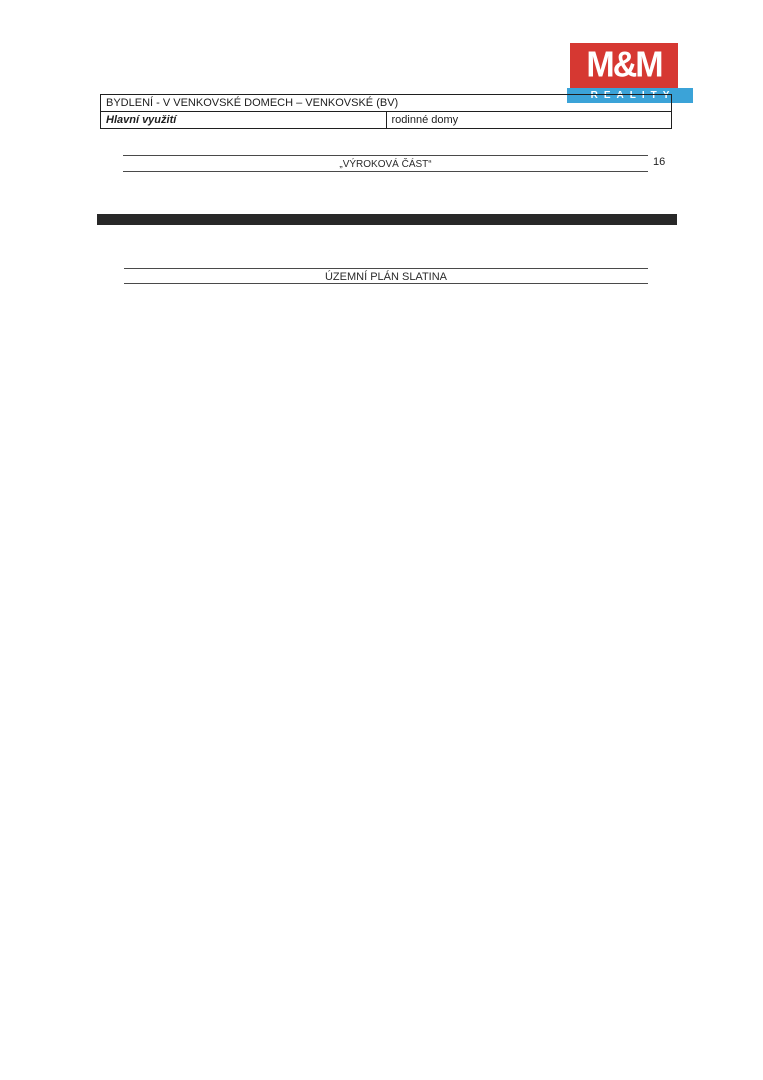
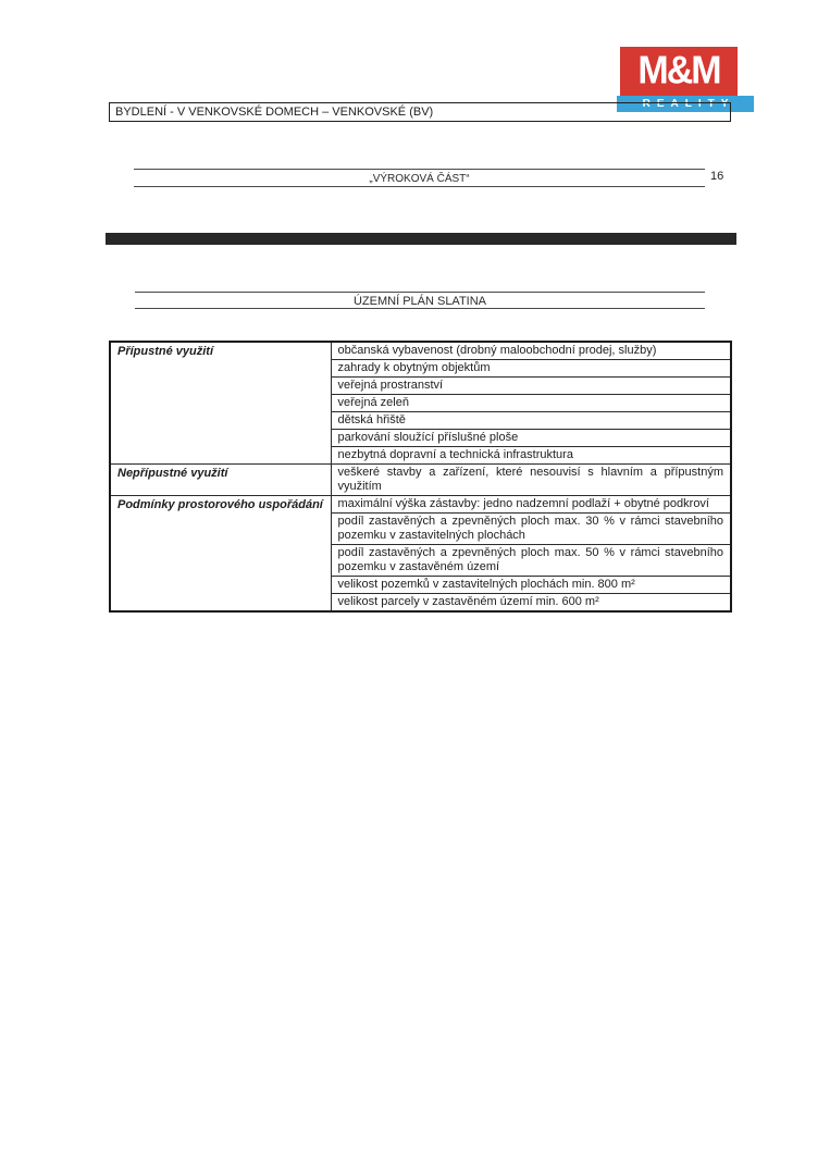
  M&M
  REALITY
  BYDLENÍ - V VENKOVSKÉ DOMECH – VENKOVSKÉ (BV)
- Hlavní využití	rodinné domy
  „VÝROKOVÁ ČÁST“
  16
  ÚZEMNÍ PLÁN SLATINA
+ Přípustné využití	občanská vybavenost (drobný maloobchodní prodej, služby)
+ zahrady k obytným objektům
+ veřejná prostranství
+ veřejná zeleň
+ dětská hřiště
+ parkování sloužící příslušné ploše
+ nezbytná dopravní a technická infrastruktura
+ Nepřípustné využití	veškeré stavby a zařízení, které nesouvisí s hlavním a přípustným využitím
+ Podmínky prostorového uspořádání	maximální výška zástavby: jedno nadzemní podlaží + obytné podkroví
+ podíl zastavěných a zpevněných ploch max. 30 % v rámci stavebního pozemku v zastavitelných plochách
+ podíl zastavěných a zpevněných ploch max. 50 % v rámci stavebního pozemku v zastavěném území
+ velikost pozemků v zastavitelných plochách min. 800 m²
+ velikost parcely v zastavěném území min. 600 m²
